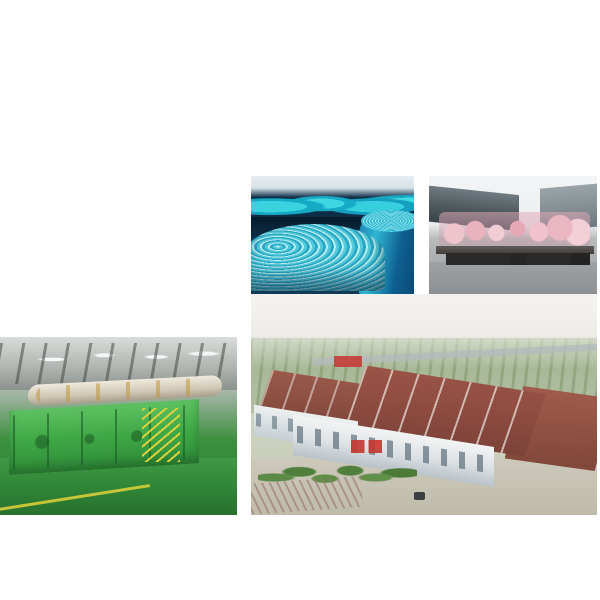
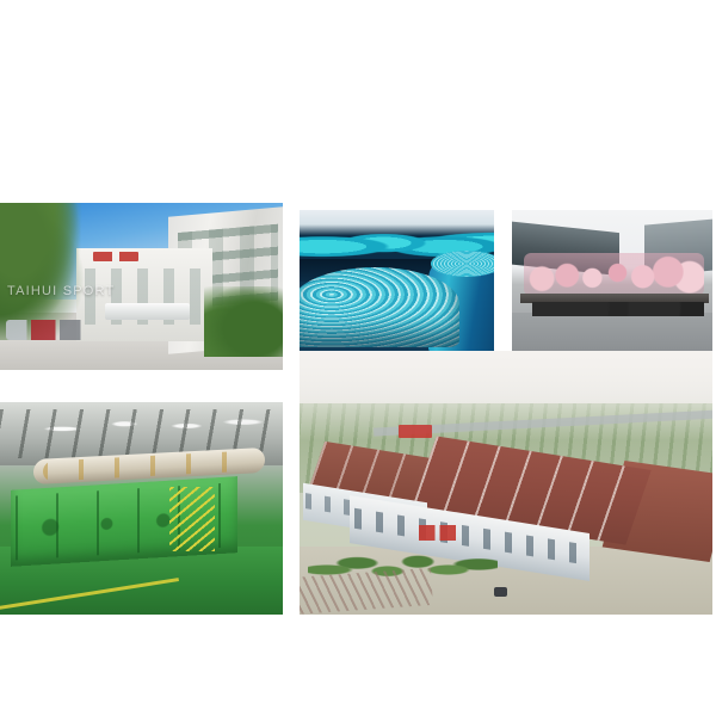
+ TAIHUI SPORT
